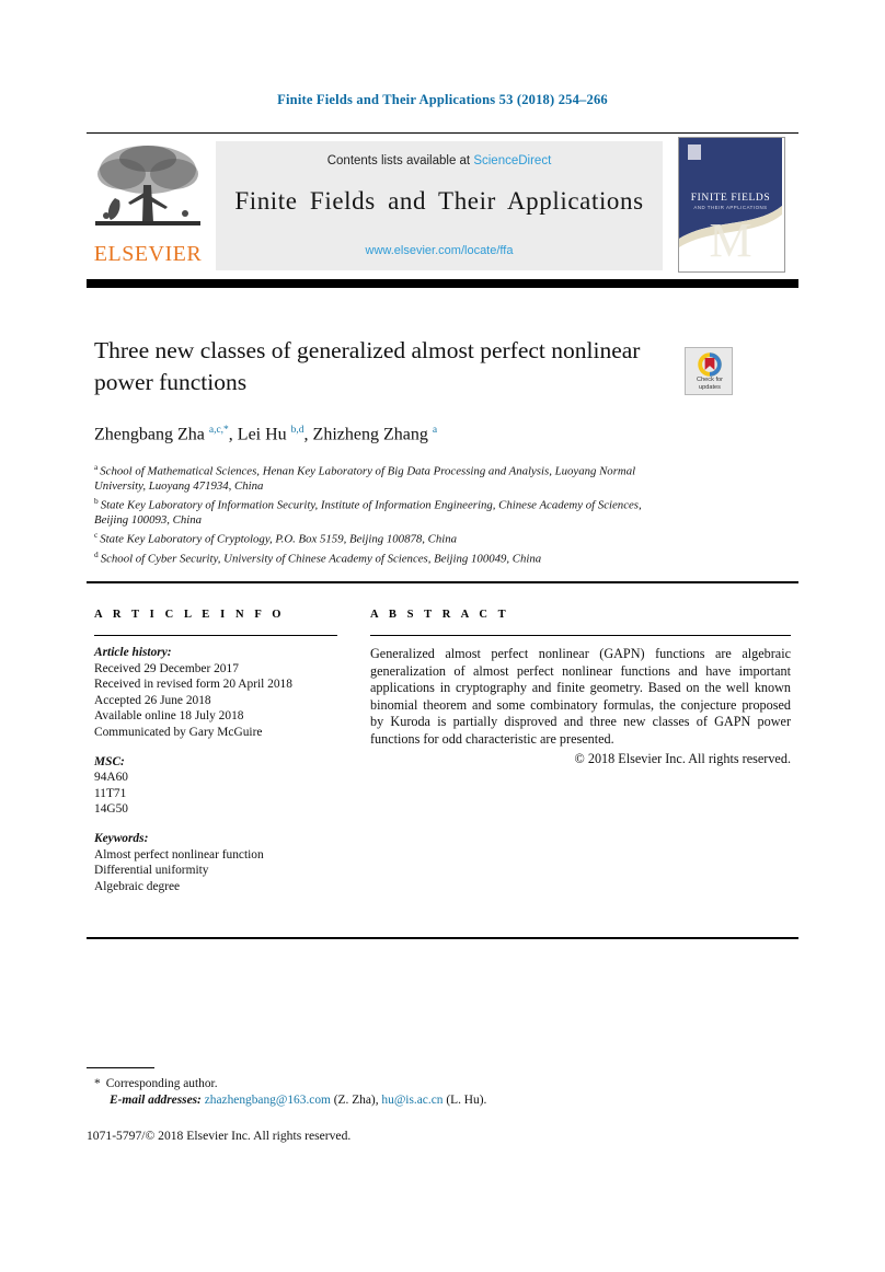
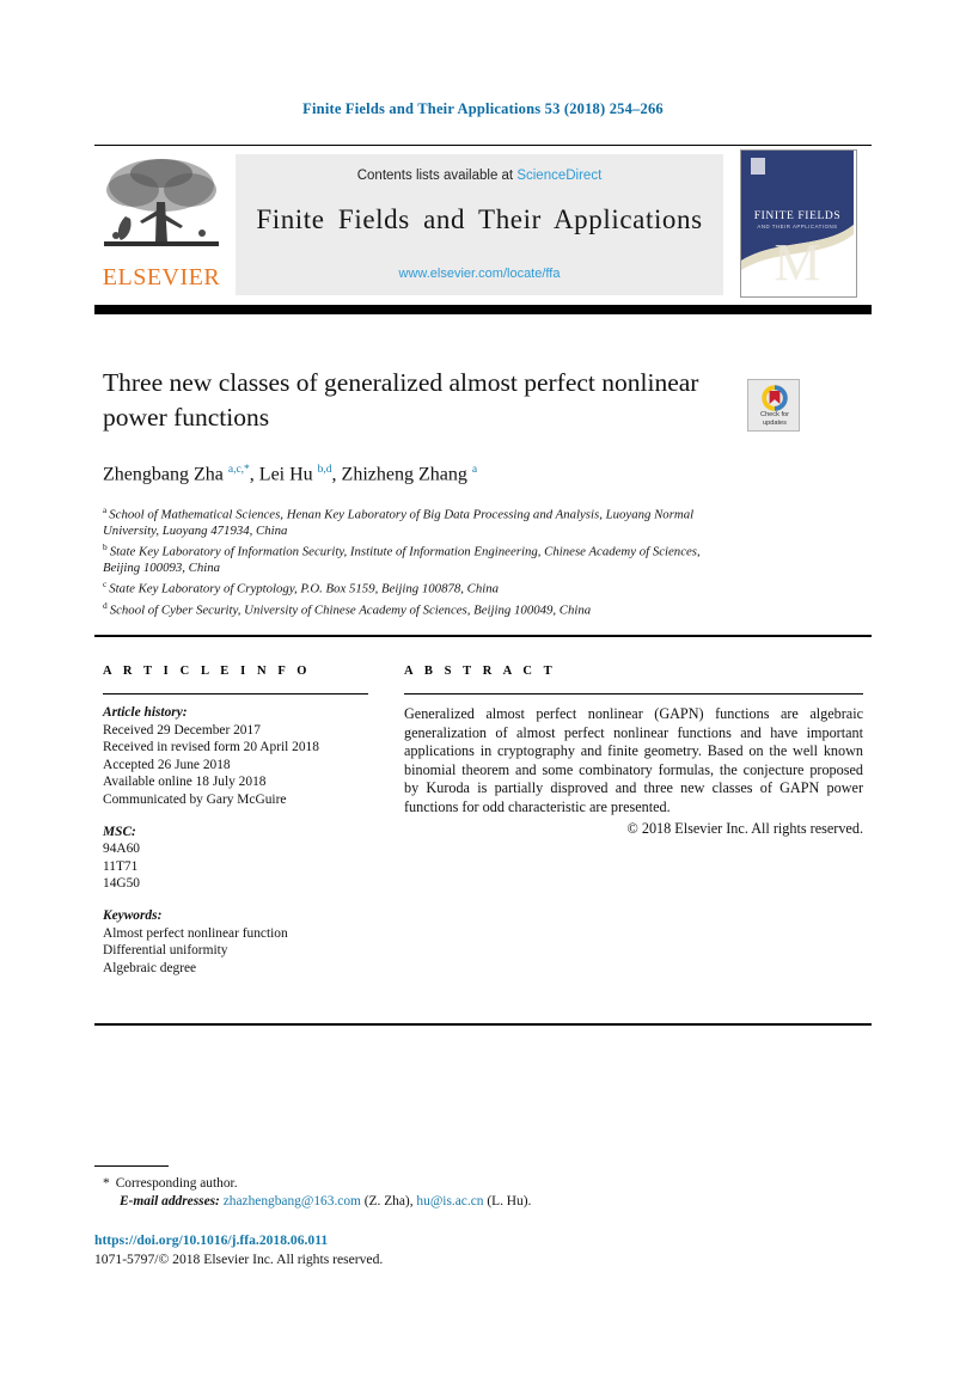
  Finite Fields and Their Applications 53 (2018) 254–266
  ELSEVIER
  Contents lists available at ScienceDirect
  Finite Fields and Their Applications
  www.elsevier.com/locate/ffa
  M
  FINITE FIELDS
  Three new classes of generalized almost perfect nonlinear power functions
  Zhengbang Zha a,c,*, Lei Hu b,d, Zhizheng Zhang a
  a School of Mathematical Sciences, Henan Key Laboratory of Big Data Processing and Analysis, Luoyang Normal University, Luoyang 471934, China
  b State Key Laboratory of Information Security, Institute of Information Engineering, Chinese Academy of Sciences, Beijing 100093, China
  c State Key Laboratory of Cryptology, P.O. Box 5159, Beijing 100878, China
  d School of Cyber Security, University of Chinese Academy of Sciences, Beijing 100049, China
  A R T I C L E I N F O
  Article history:
  Received 29 December 2017
  Received in revised form 20 April 2018
  Accepted 26 June 2018
  Available online 18 July 2018
  Communicated by Gary McGuire
  MSC:
  94A60
  11T71
  14G50
  Keywords:
  Almost perfect nonlinear function
  Differential uniformity
  Algebraic degree
  A B S T R A C T
  Generalized almost perfect nonlinear (GAPN) functions are algebraic generalization of almost perfect nonlinear functions and have important applications in cryptography and finite geometry. Based on the well known binomial theorem and some combinatory formulas, the conjecture proposed by Kuroda is partially disproved and three new classes of GAPN power functions for odd characteristic are presented.
  © 2018 Elsevier Inc. All rights reserved.
  * Corresponding author.
  E-mail addresses: zhazhengbang@163.com (Z. Zha), hu@is.ac.cn (L. Hu).
+ https://doi.org/10.1016/j.ffa.2018.06.011
  1071-5797/© 2018 Elsevier Inc. All rights reserved.
